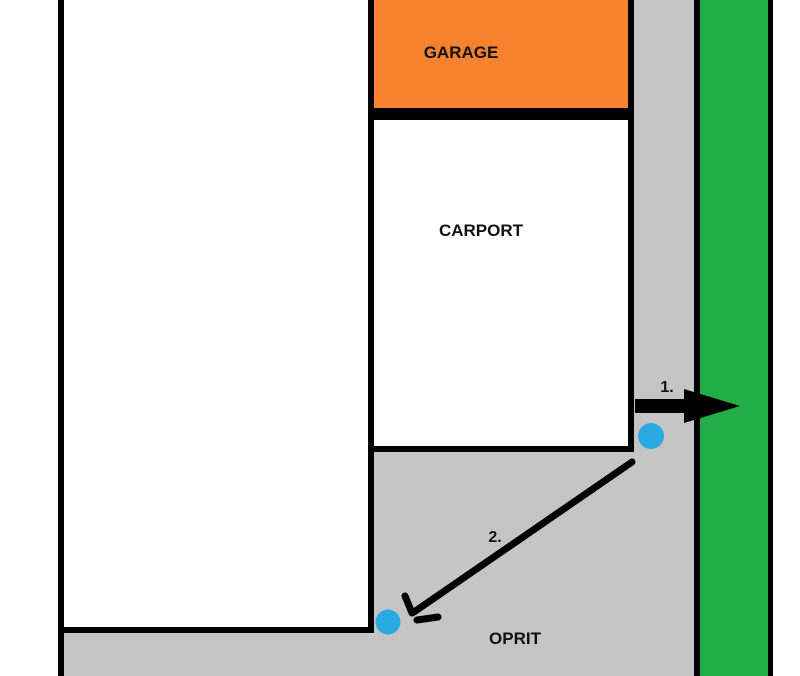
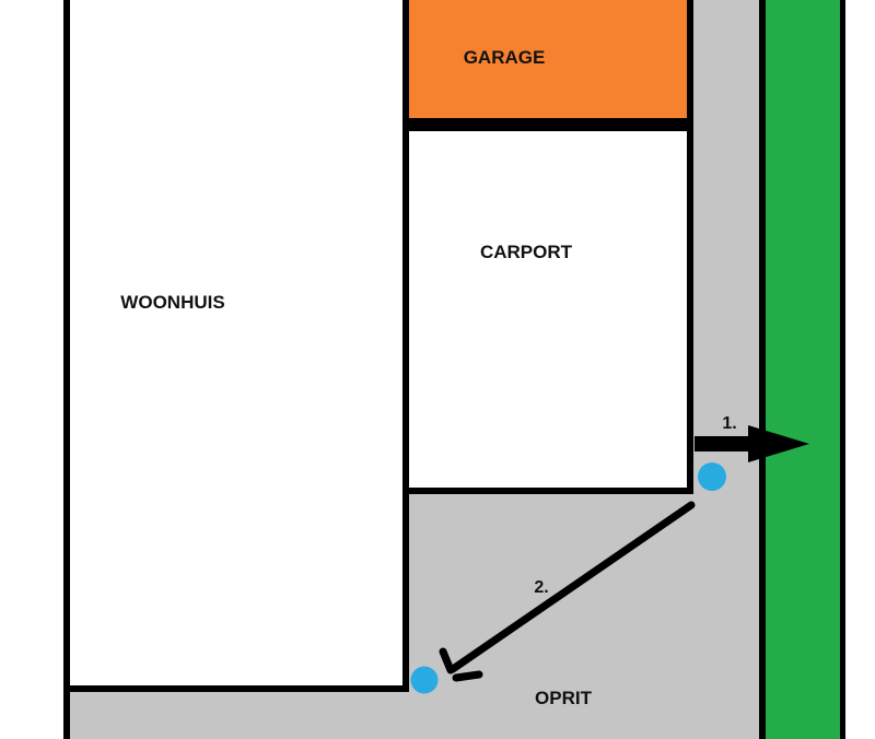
+ WOONHUIS
  GARAGE
  CARPORT
  OPRIT
  1.
  2.
